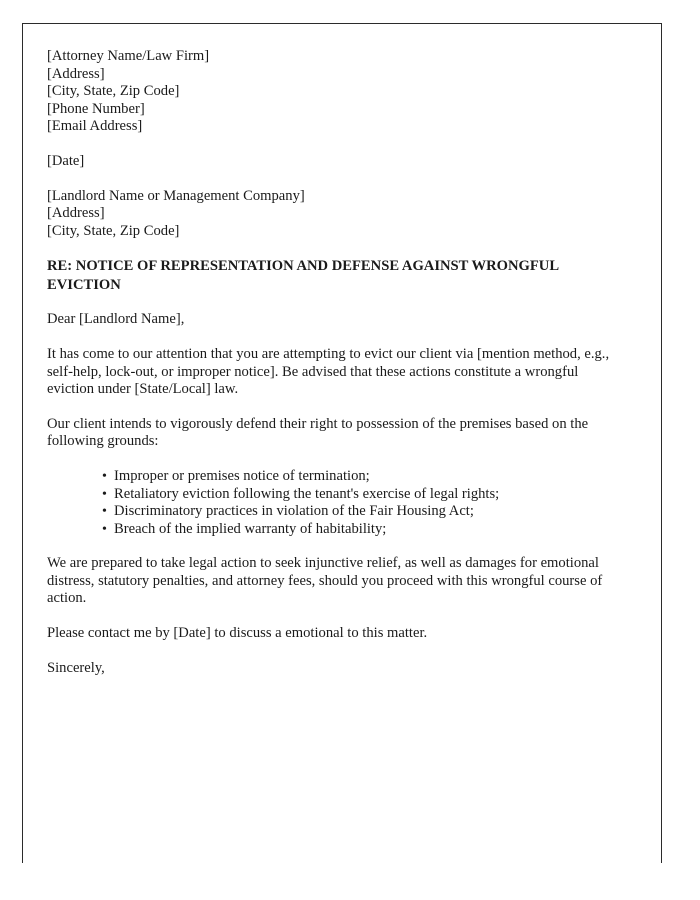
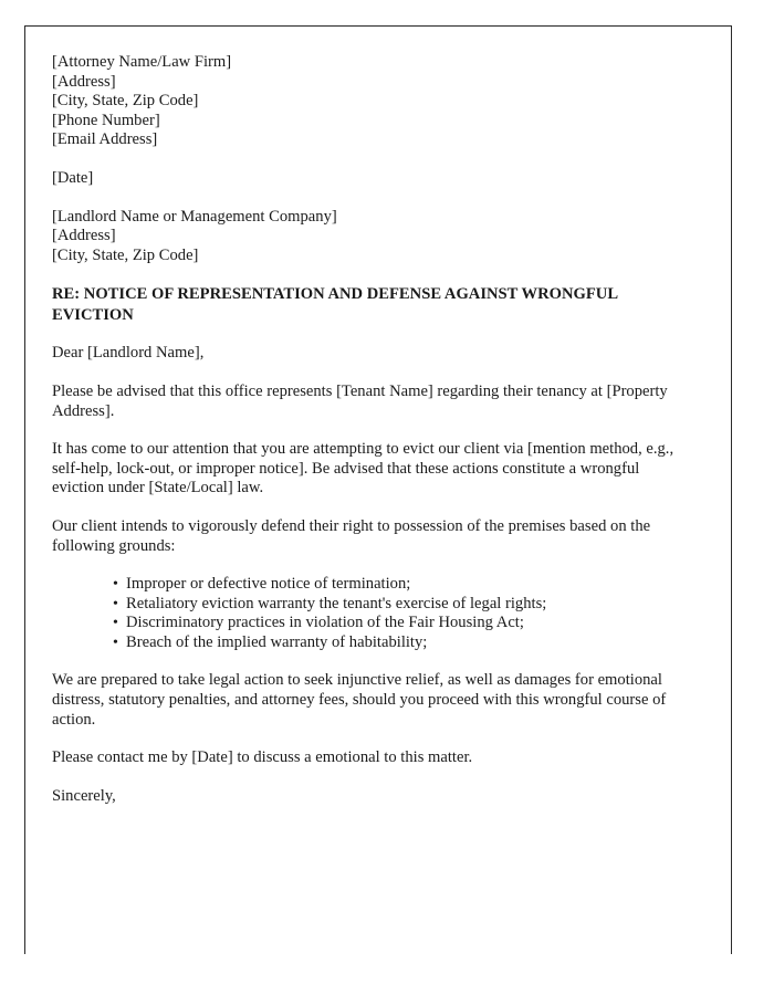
  [Attorney Name/Law Firm]
  [Address]
  [City, State, Zip Code]
  [Phone Number]
  [Email Address]
  [Date]
  [Landlord Name or Management Company]
  [Address]
  [City, State, Zip Code]
  RE: NOTICE OF REPRESENTATION AND DEFENSE AGAINST WRONGFUL EVICTION
  Dear [Landlord Name],
+ Please be advised that this office represents [Tenant Name] regarding their tenancy at [Property Address].
  It has come to our attention that you are attempting to evict our client via [mention method, e.g., self-help, lock-out, or improper notice]. Be advised that these actions constitute a wrongful eviction under [State/Local] law.
  Our client intends to vigorously defend their right to possession of the premises based on the following grounds:
- Improper or premises notice of termination;
+ Improper or defective notice of termination;
- Retaliatory eviction following the tenant's exercise of legal rights;
+ Retaliatory eviction warranty the tenant's exercise of legal rights;
  Discriminatory practices in violation of the Fair Housing Act;
  Breach of the implied warranty of habitability;
  We are prepared to take legal action to seek injunctive relief, as well as damages for emotional distress, statutory penalties, and attorney fees, should you proceed with this wrongful course of action.
  Please contact me by [Date] to discuss a emotional to this matter.
  Sincerely,
